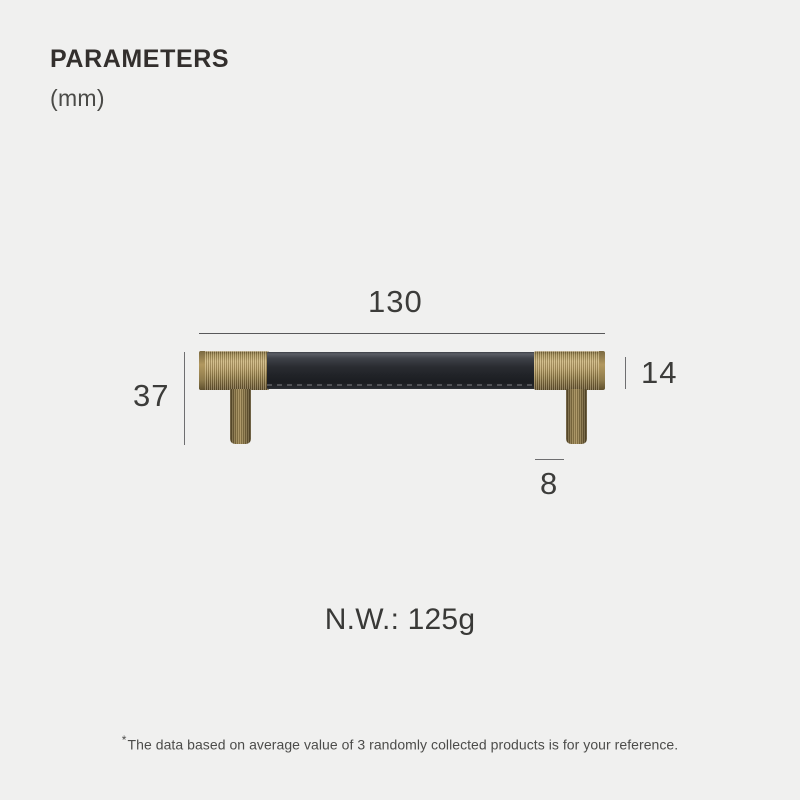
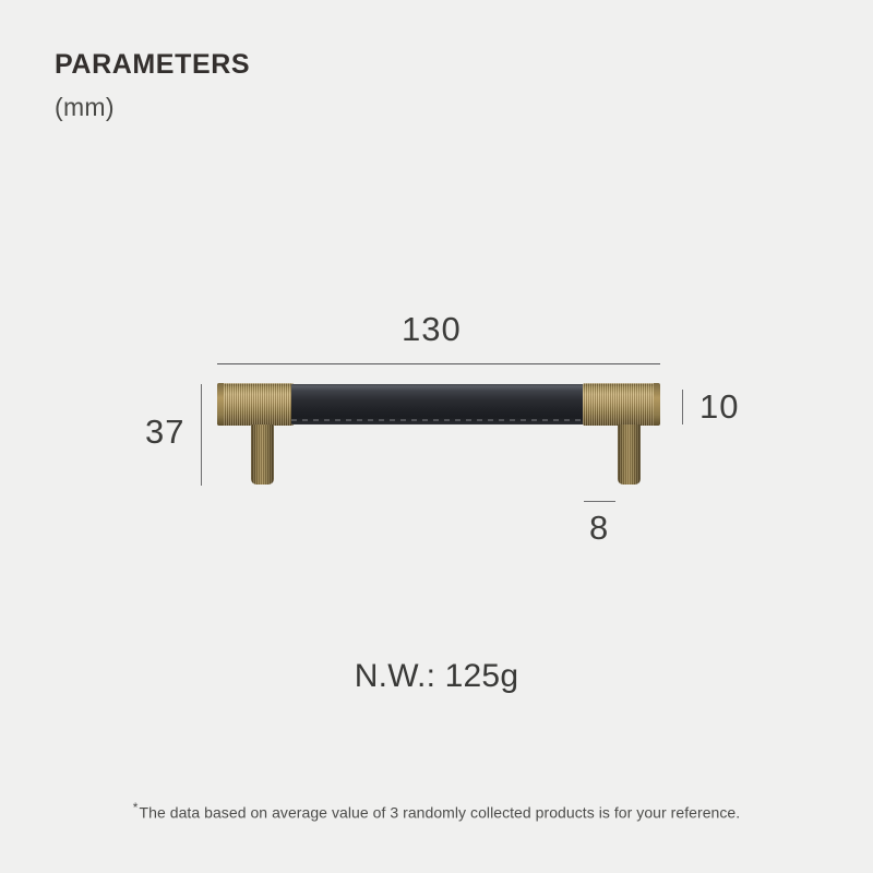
  PARAMETERS
  (mm)
  130
  37
- 14
+ 10
  8
  N.W.: 125g
  *The data based on average value of 3 randomly collected products is for your reference.
